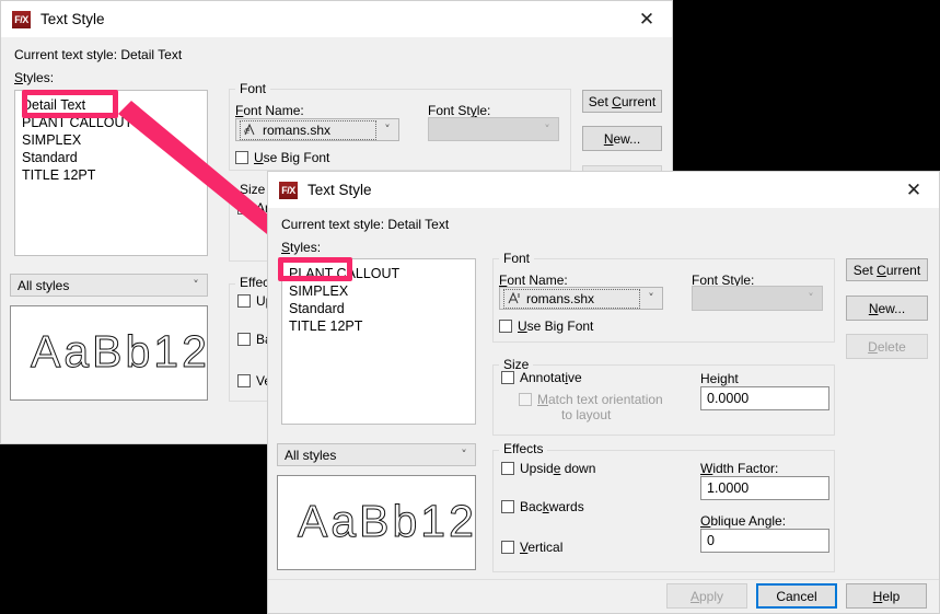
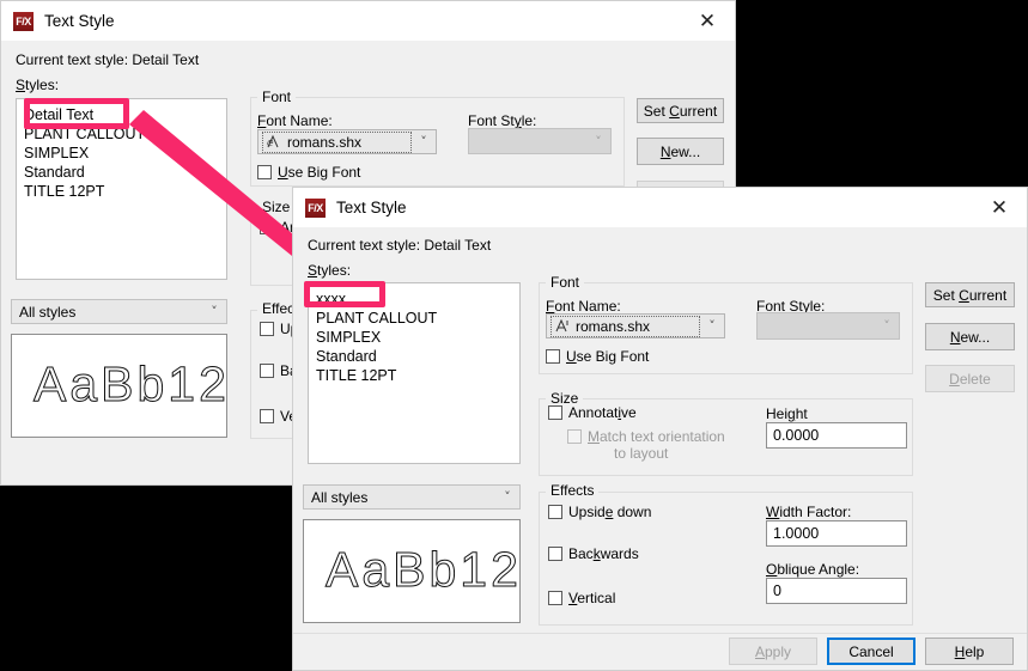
  F/X
  Text Style
  ✕
  Current text style: Detail Text
  Styles:
  Detail Text
  PLANT CALLOUT
  SIMPLEX
  Standard
  TITLE 12PT
  All styles
  ˅
  AaBb12
  Font
  Font Name:
  romans.shx
  ˅
  Font Style:
  ˅
  Use Big Font
  Size
  Set Current
  New...
  F/X
  Text Style
  ✕
  Current text style: Detail Text
  Styles:
+ xxxx
  PLANT CALLOUT
  SIMPLEX
  Standard
  TITLE 12PT
  All styles
  ˅
  AaBb12
  Font
  Font Name:
  romans.shx
  ˅
  Font Style:
  ˅
  Use Big Font
  Size
  Annotative
  Match text orientation
  to layout
  Height
  0.0000
  Effects
  Upside down
  Backwards
  Vertical
  Width Factor:
  1.0000
  Oblique Angle:
  0
  Set Current
  New...
  Delete
  Apply
  Cancel
  Help
